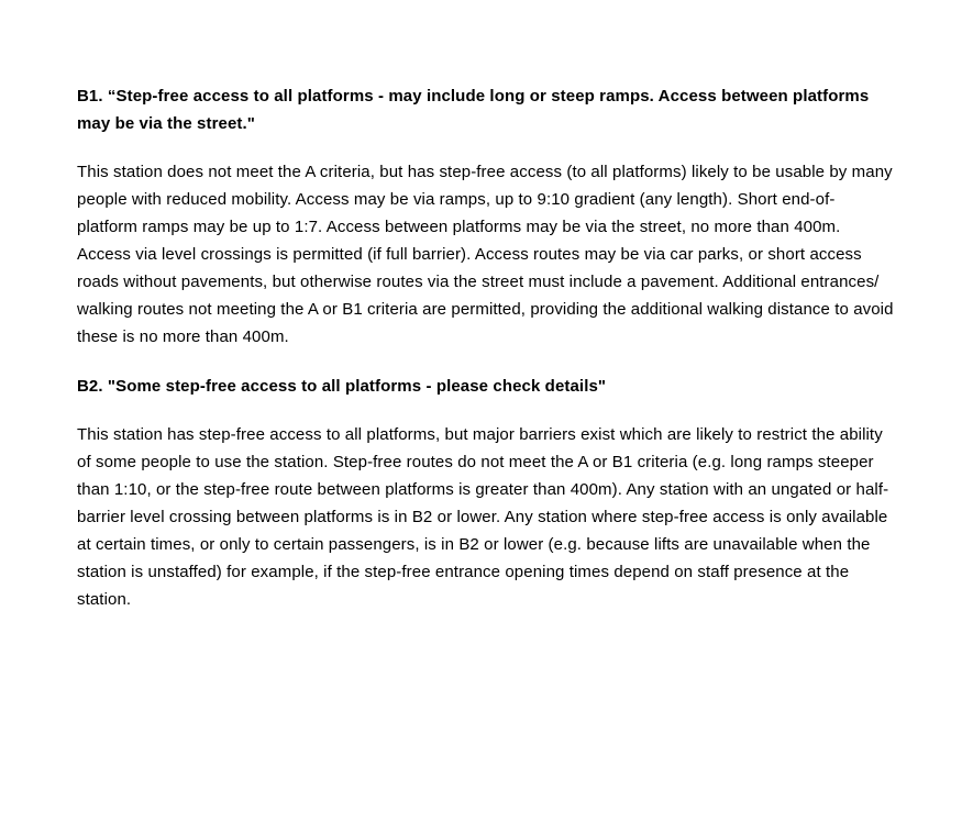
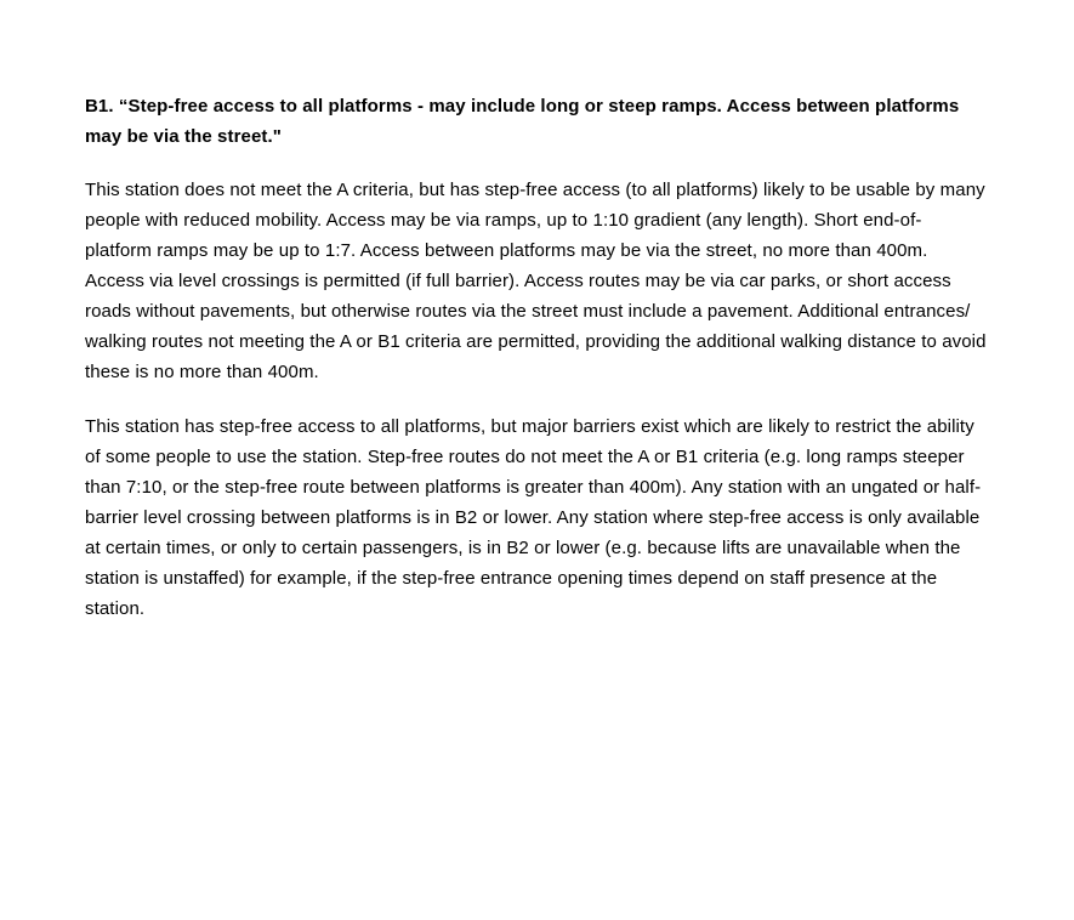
  B1. “Step-free access to all platforms - may include long or steep ramps. Access between platforms may be via the street."
- This station does not meet the A criteria, but has step-free access (to all platforms) likely to be usable by many people with reduced mobility. Access may be via ramps, up to 9:10 gradient (any length). Short end-of-platform ramps may be up to 1:7. Access between platforms may be via the street, no more than 400m. Access via level crossings is permitted (if full barrier). Access routes may be via car parks, or short access roads without pavements, but otherwise routes via the street must include a pavement. Additional entrances/ walking routes not meeting the A or B1 criteria are permitted, providing the additional walking distance to avoid these is no more than 400m.
+ This station does not meet the A criteria, but has step-free access (to all platforms) likely to be usable by many people with reduced mobility. Access may be via ramps, up to 1:10 gradient (any length). Short end-of-platform ramps may be up to 1:7. Access between platforms may be via the street, no more than 400m. Access via level crossings is permitted (if full barrier). Access routes may be via car parks, or short access roads without pavements, but otherwise routes via the street must include a pavement. Additional entrances/ walking routes not meeting the A or B1 criteria are permitted, providing the additional walking distance to avoid these is no more than 400m.
- B2. "Some step-free access to all platforms - please check details"
- This station has step-free access to all platforms, but major barriers exist which are likely to restrict the ability of some people to use the station. Step-free routes do not meet the A or B1 criteria (e.g. long ramps steeper than 1:10, or the step-free route between platforms is greater than 400m). Any station with an ungated or half-barrier level crossing between platforms is in B2 or lower. Any station where step-free access is only available at certain times, or only to certain passengers, is in B2 or lower (e.g. because lifts are unavailable when the station is unstaffed) for example, if the step-free entrance opening times depend on staff presence at the station.
+ This station has step-free access to all platforms, but major barriers exist which are likely to restrict the ability of some people to use the station. Step-free routes do not meet the A or B1 criteria (e.g. long ramps steeper than 7:10, or the step-free route between platforms is greater than 400m). Any station with an ungated or half-barrier level crossing between platforms is in B2 or lower. Any station where step-free access is only available at certain times, or only to certain passengers, is in B2 or lower (e.g. because lifts are unavailable when the station is unstaffed) for example, if the step-free entrance opening times depend on staff presence at the station.
